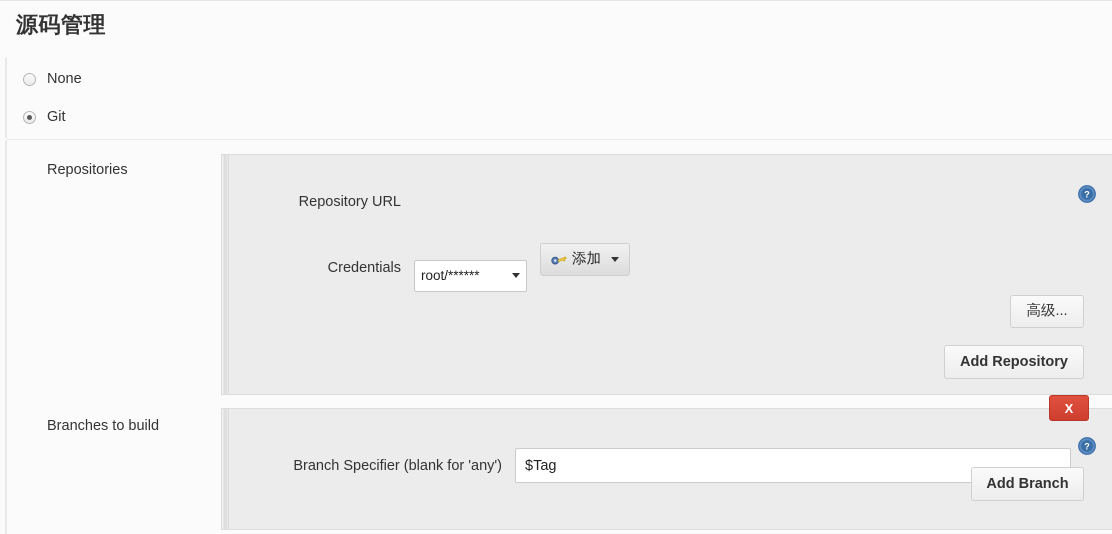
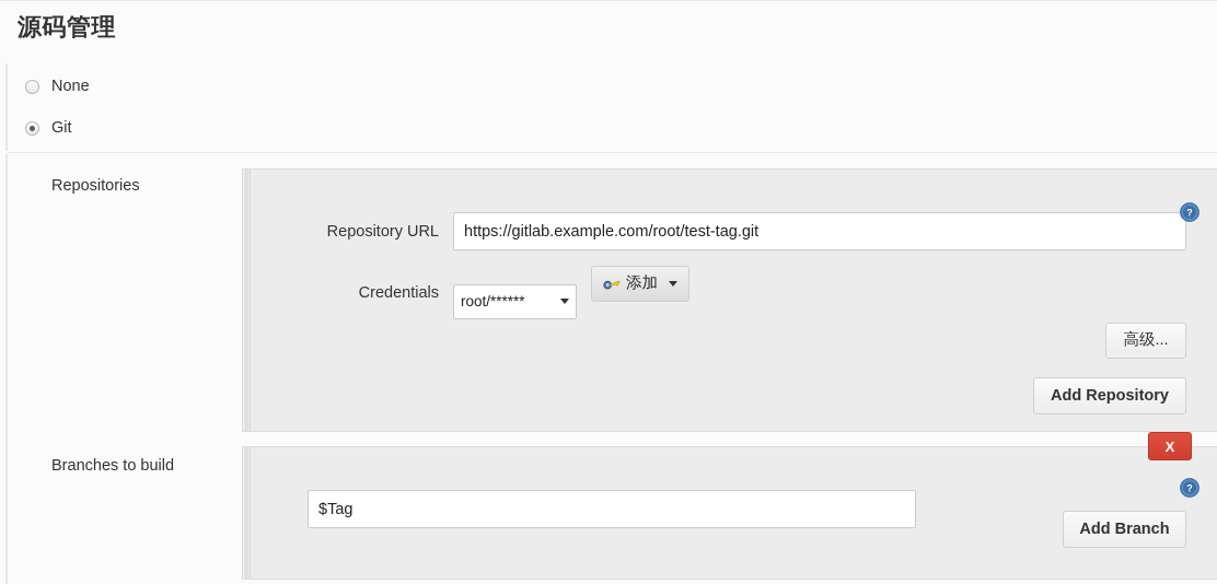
  源码管理
  None
  Git
  Repositories
  Repository URL
+ https://gitlab.example.com/root/test-tag.git
  Credentials
  root/******
  添加
  高级...
  Add Repository
  ?
  Branches to build
  X
- Branch Specifier (blank for 'any')
  $Tag
  Add Branch
  ?
